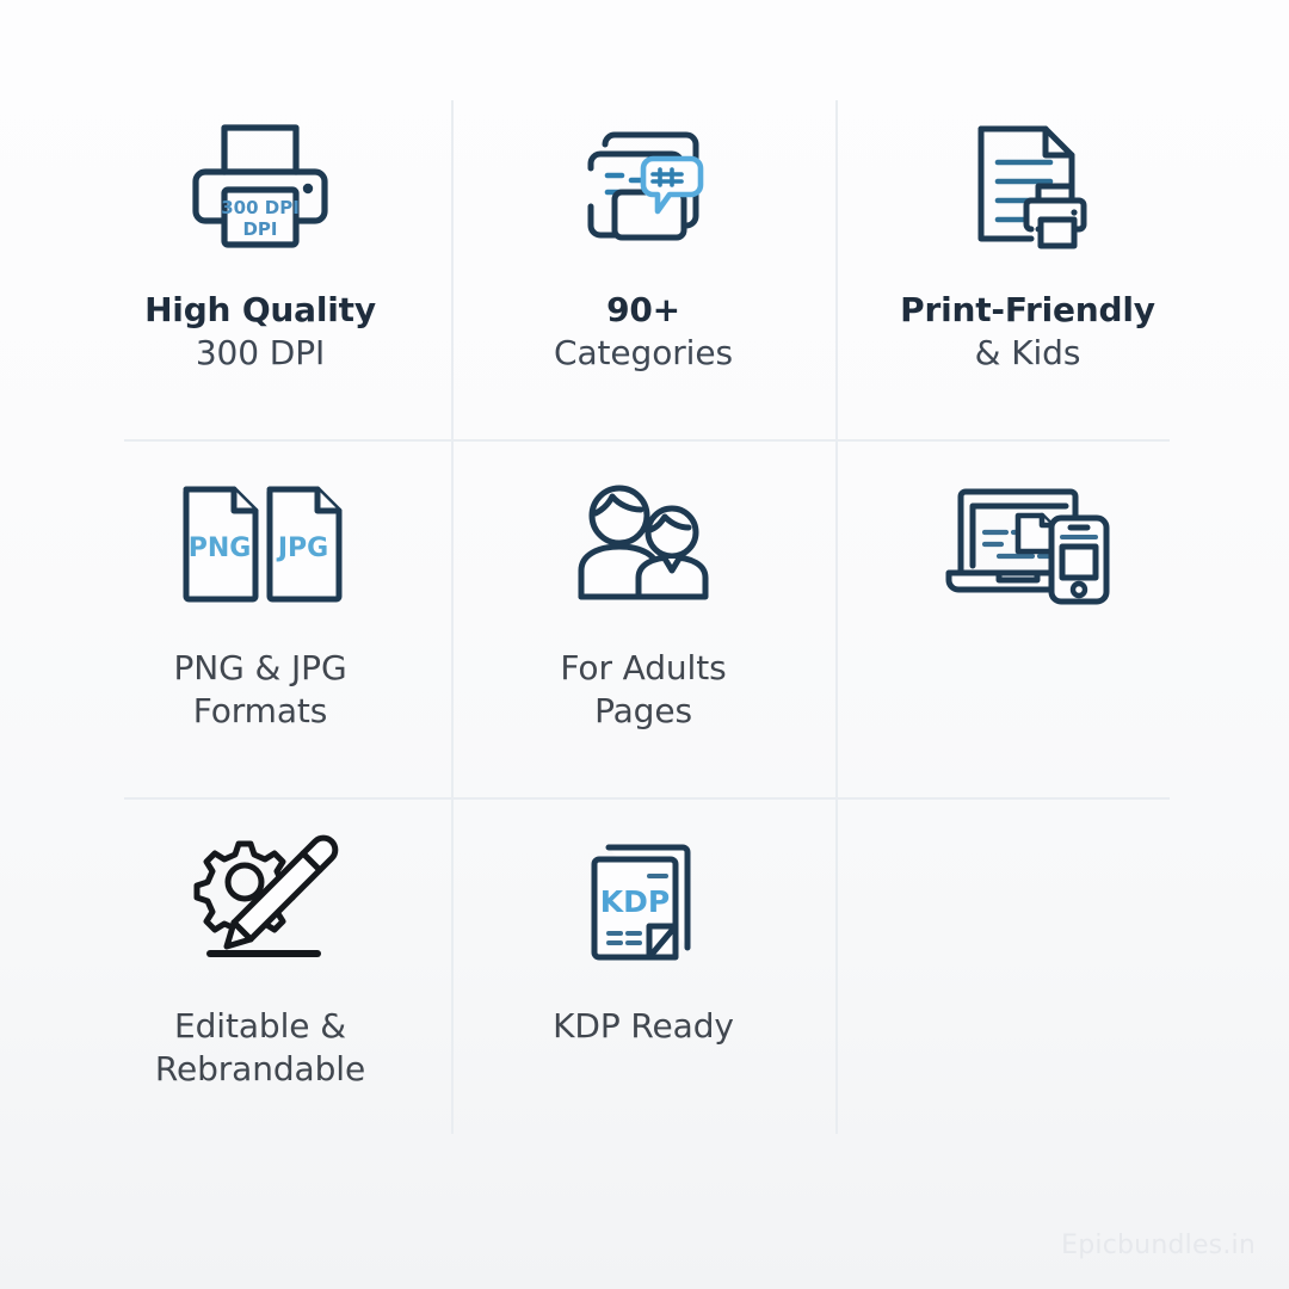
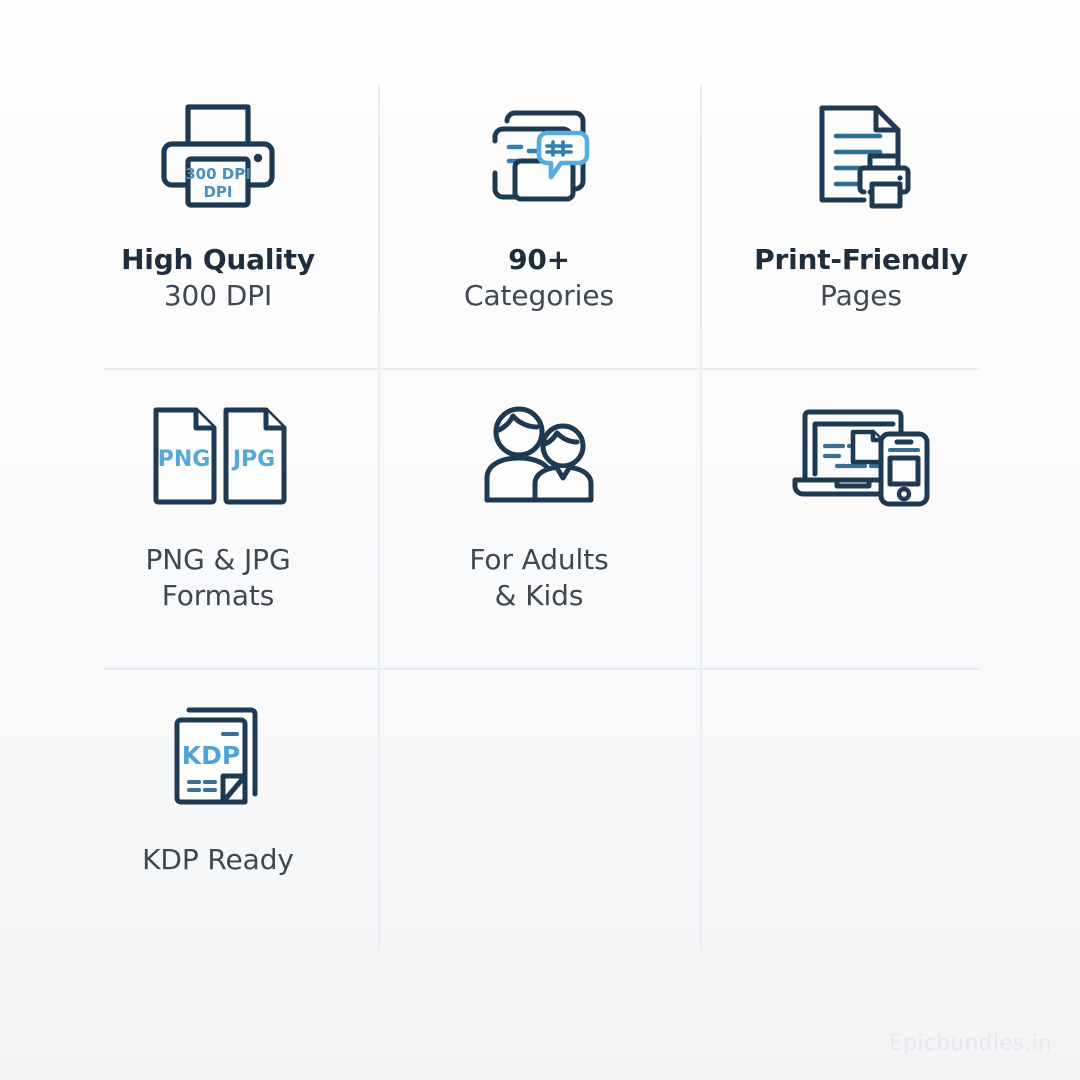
  300 DPI
  DPI
  High Quality
  300 DPI
  90+
  Categories
  Print-Friendly
- & Kids
+ Pages
  PNG
  JPG
  PNG & JPG
  Formats
  For Adults
- Pages
+ & Kids
- Editable &
- Rebrandable
  KDP
  KDP Ready
